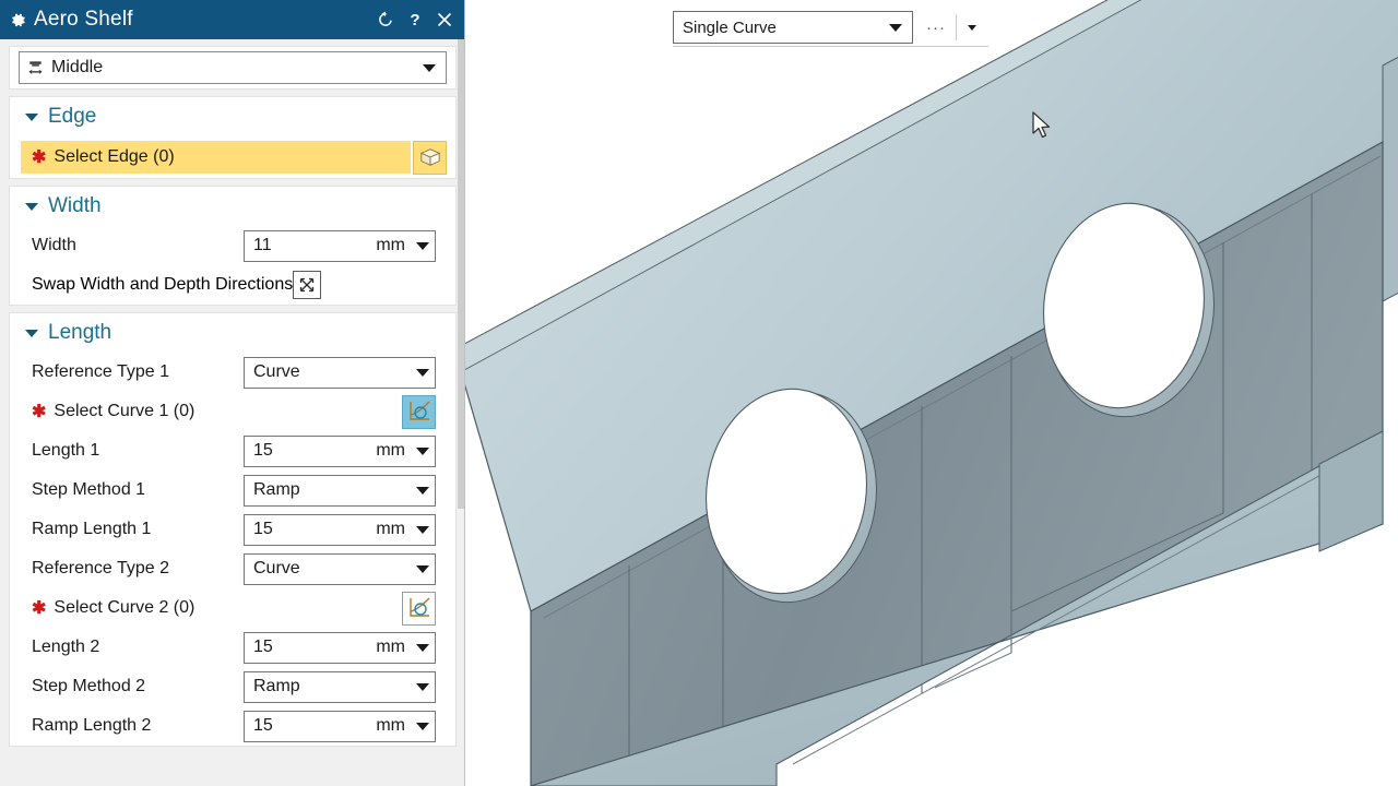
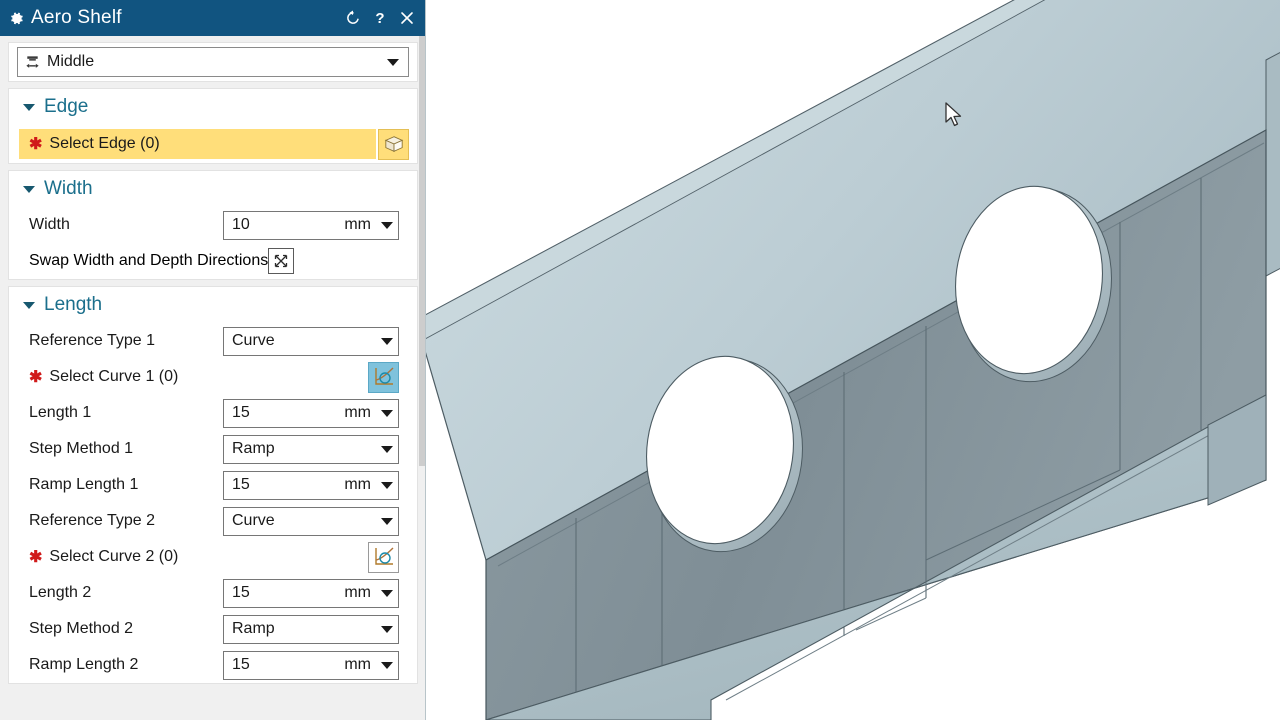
- Single Curve
- ···
  Aero Shelf
  ?
  Middle
  Edge
  ✱
  Select Edge (0)
  Width
  Width
- 11
+ 10
  mm
  Swap Width and Depth Directions
  Length
  Reference Type 1
  Curve
  ✱
  Select Curve 1 (0)
  Length 1
  15
  mm
  Step Method 1
  Ramp
  Ramp Length 1
  15
  mm
  Reference Type 2
  Curve
  ✱
  Select Curve 2 (0)
  Length 2
  15
  mm
  Step Method 2
  Ramp
  Ramp Length 2
  15
  mm
